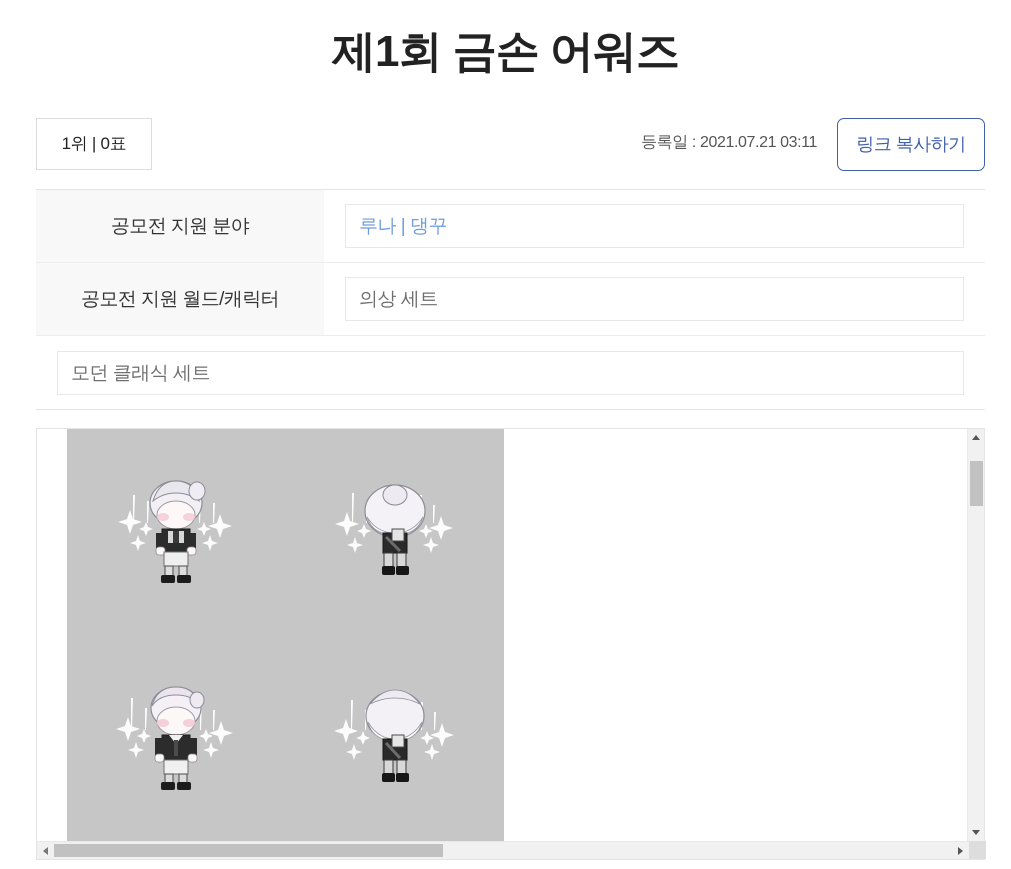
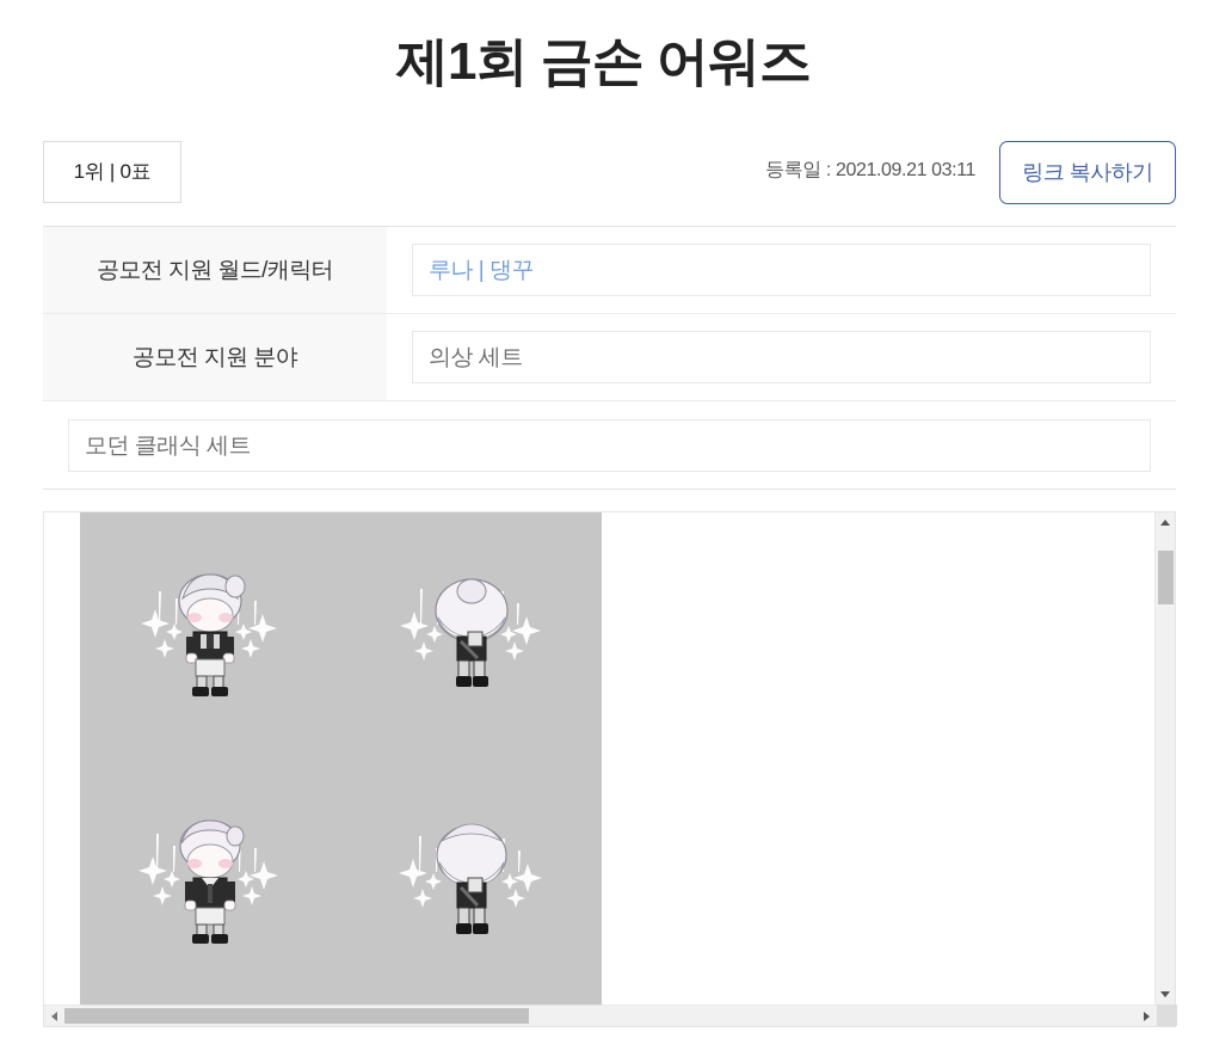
  제1회 금손 어워즈
  1위 | 0표
- 등록일 : 2021.07.21 03:11
+ 등록일 : 2021.09.21 03:11
  링크 복사하기
- 공모전 지원 분야
+ 공모전 지원 월드/캐릭터
  루나 | 댕꾸
- 공모전 지원 월드/캐릭터
+ 공모전 지원 분야
  의상 세트
  모던 클래식 세트
